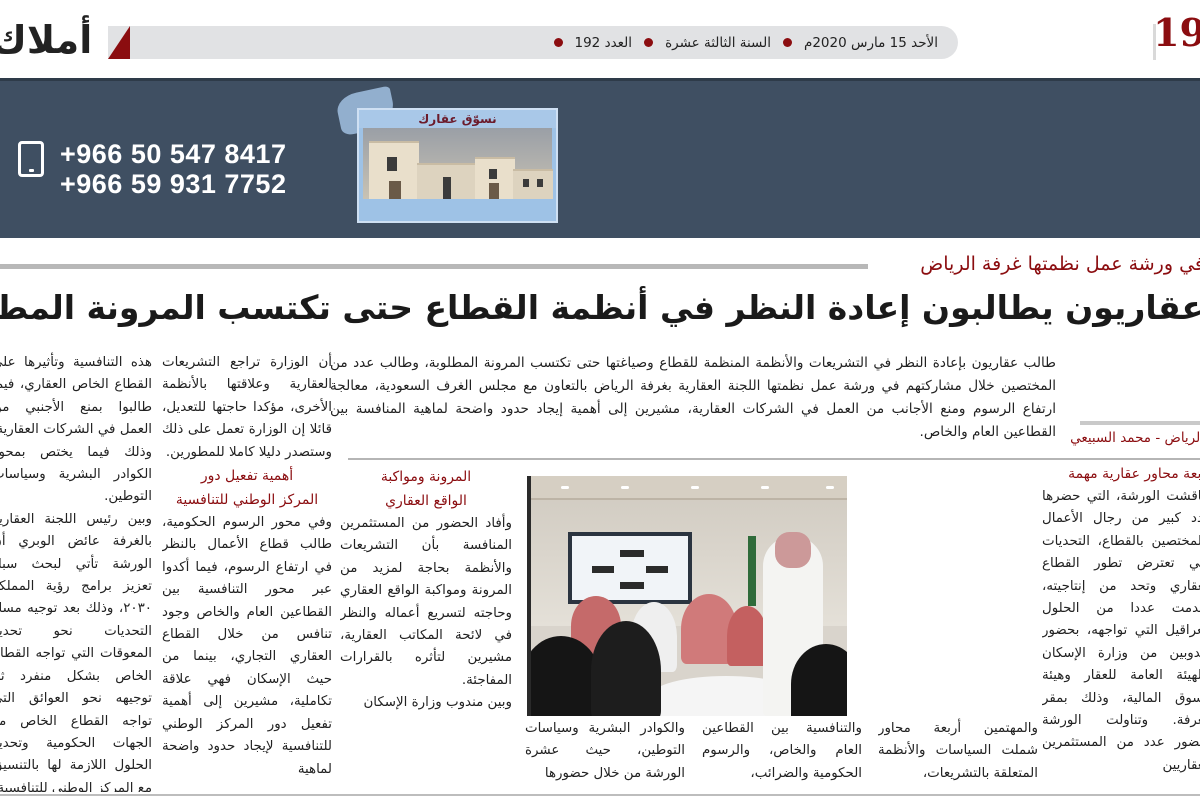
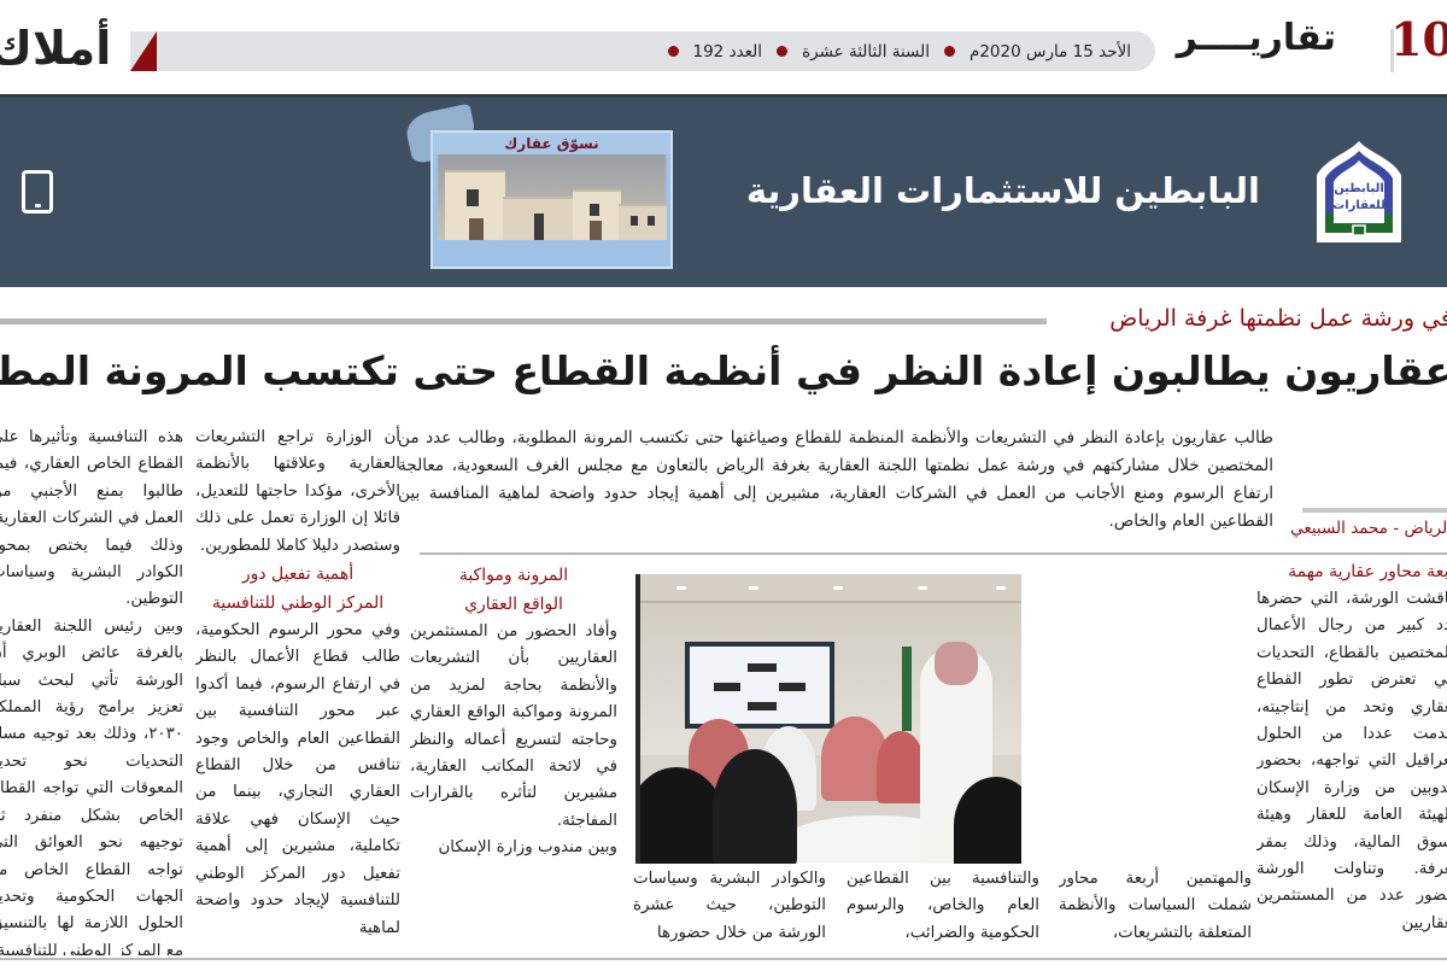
- 19
+ 10
+ تقاريــــر
  العدد 192
  السنة الثالثة عشرة
  الأحد 15 مارس 2020م
  أملاك
+ البابطين
+ للعقارات
+ البابطين للاستثمارات العقارية
  نسوّق عقارك
- +966 50 547 8417
- +966 59 931 7752
  في ورشة عمل نظمتها غرفة الرياض
  عقاريون يطالبون إعادة النظر في أنظمة القطاع حتى تكتسب المرونة المط
  طالب عقاريون بإعادة النظر في التشريعات والأنظمة المنظمة للقطاع وصياغتها حتى تكتسب المرونة المطلوبة، وطالب عدد من المختصين خلال مشاركتهم في ورشة عمل نظمتها اللجنة العقارية بغرفة الرياض بالتعاون مع مجلس الغرف السعودية، معالجة ارتفاع الرسوم ومنع الأجانب من العمل في الشركات العقارية، مشيرين إلى أهمية إيجاد حدود واضحة لماهية المنافسة بين القطاعين العام والخاص.
  لرياض - محمد السبيعي
  بعة محاور عقارية مهمة
  قشت الورشة، التي حضرهاد كبير من رجال الأعمالمختصين بالقطاع، التحدياتي تعترض تطور القطاعقاري وتحد من إنتاجيته،دمت عددا من الحلولراقيل التي تواجهه، بحضوردوبين من وزارة الإسكانهيئة العامة للعقار وهيئةسوق المالية، وذلك بمقررفة. وتناولت الورشةضور عدد من المستثمرينقاريين
  والمهتمين أربعة محاور شملت السياسات والأنظمة المتعلقة بالتشريعات،
  والتنافسية بين القطاعين العام والخاص، والرسوم الحكومية والضرائب،
  والكوادر البشرية وسياسات التوطين، حيث عشرة الورشة من خلال حضورها
  المرونة ومواكبة
  الواقع العقاري
- وأفاد الحضور من المستثمرين المنافسة بأن التشريعات والأنظمة بحاجة لمزيد من المرونة ومواكبة الواقع العقاري وحاجته لتسريع أعماله والنظر في لائحة المكاتب العقارية، مشيرين لتأثره بالقرارات المفاجئة.
+ وأفاد الحضور من المستثمرين العقاريين بأن التشريعات والأنظمة بحاجة لمزيد من المرونة ومواكبة الواقع العقاري وحاجته لتسريع أعماله والنظر في لائحة المكاتب العقارية، مشيرين لتأثره بالقرارات المفاجئة.
  وبين مندوب وزارة الإسكان
  أن الوزارة تراجع التشريعات العقارية وعلاقتها بالأنظمة الأخرى، مؤكدا حاجتها للتعديل، قائلا إن الوزارة تعمل على ذلك وستصدر دليلا كاملا للمطورين.
  أهمية تفعيل دور
  المركز الوطني للتنافسية
  وفي محور الرسوم الحكومية، طالب قطاع الأعمال بالنظر في ارتفاع الرسوم، فيما أكدوا عبر محور التنافسية بين القطاعين العام والخاص وجود تنافس من خلال القطاع العقاري التجاري، بينما من حيث الإسكان فهي علاقة تكاملية، مشيرين إلى أهمية تفعيل دور المركز الوطني للتنافسية لإيجاد حدود واضحة لماهية
  هذه التنافسية وتأثيرها عل القطاع الخاص العقاري، في طالبوا بمنع الأجنبي م العمل في الشركات العقاري وذلك فيما يختص بمحو الكوادر البشرية وسياسا التوطين.
  وبين رئيس اللجنة العقاري بالغرفة عائض الوبري أ الورشة تأتي لبحث سب تعزيز برامج رؤية المملك ٢٠٣٠، وذلك بعد توجيه مسا التحديات نحو تحدي المعوقات التي تواجه القطا الخاص بشكل منفرد ث توجيهه نحو العوائق الت تواجه القطاع الخاص م الجهات الحكومية وتحدي الحلول اللازمة لها بالتنسي مع المركز الوطني للتنافسية
